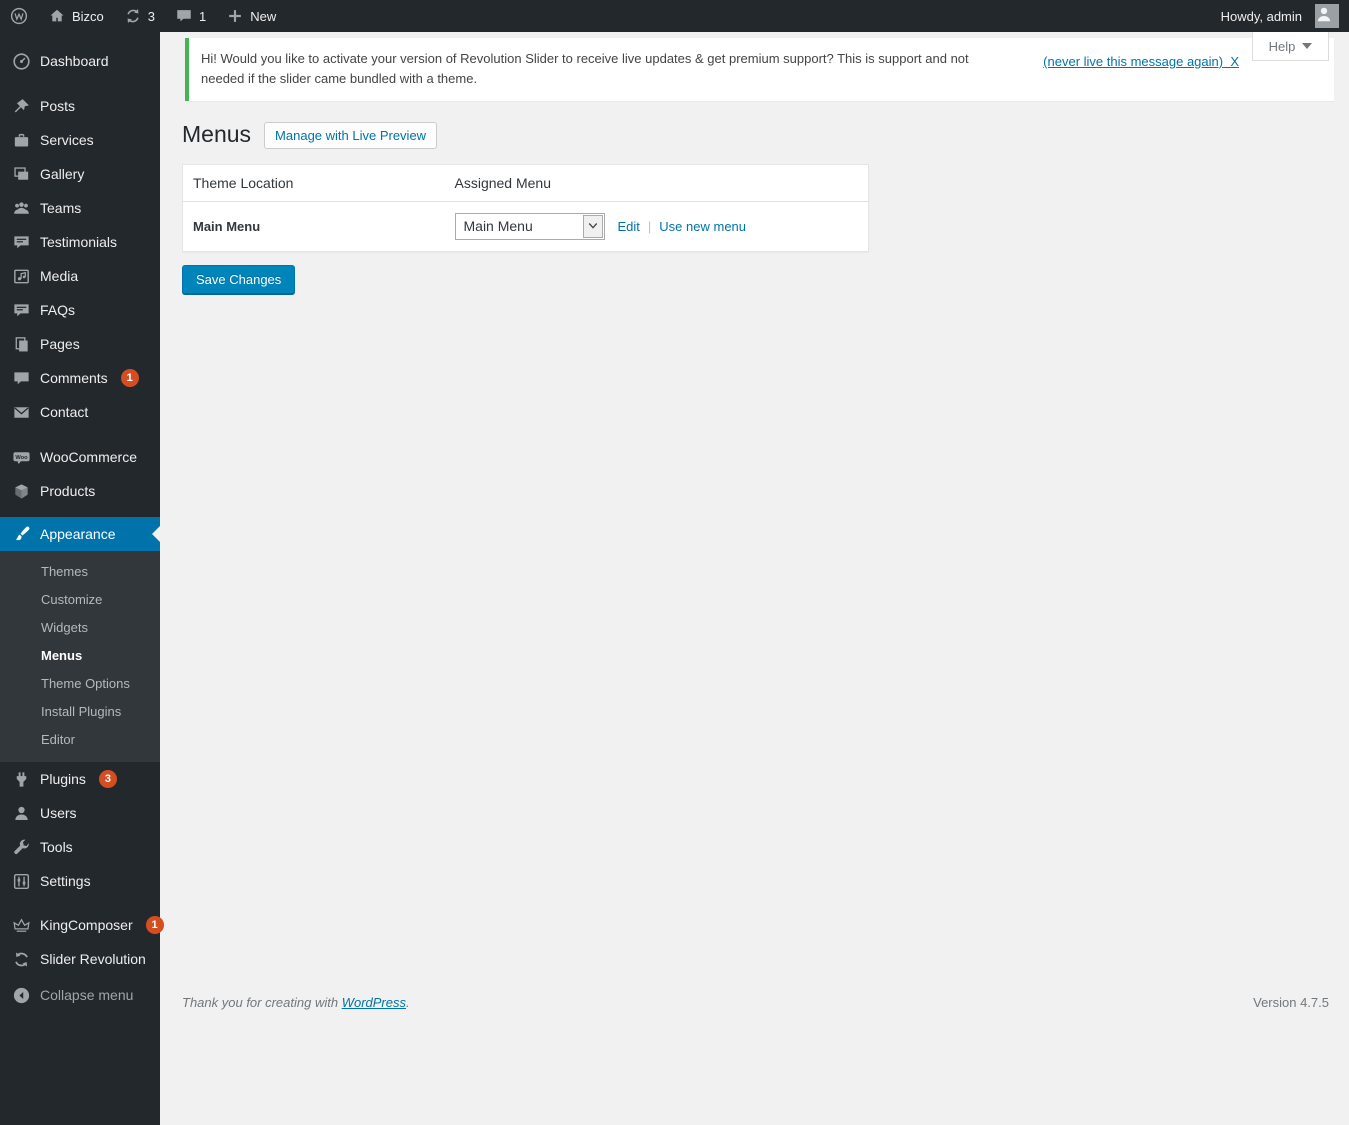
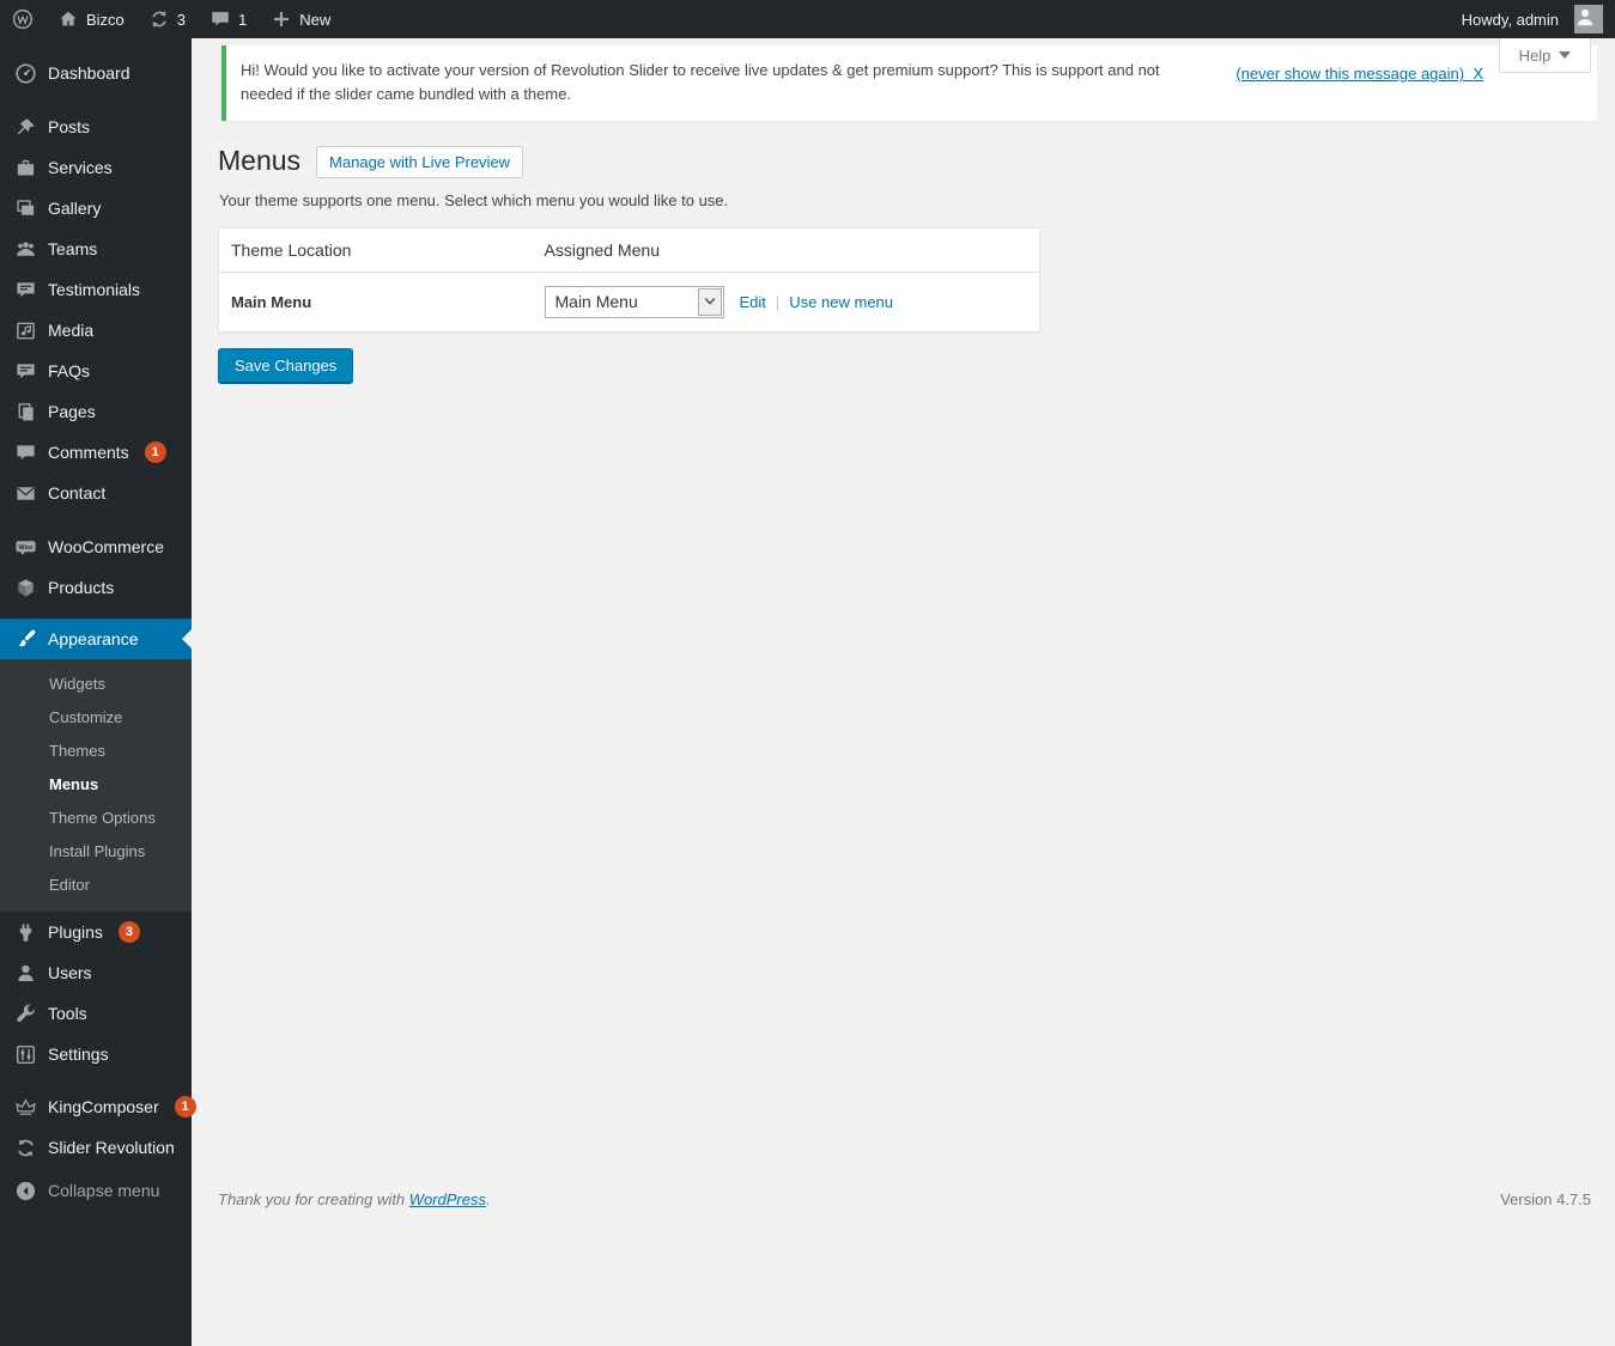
  Bizco
  3
  1
  New
  Howdy, admin
  Dashboard
  Posts
  Services
  Gallery
  Teams
  Testimonials
  Media
  FAQs
  Pages
  Comments
  1
  Contact
  WooCommerce
  Products
  Appearance
- Themes
+ Widgets
  Customize
- Widgets
+ Themes
  Menus
  Theme Options
  Install Plugins
  Editor
  Plugins
  3
  Users
  Tools
  Settings
  KingComposer
  1
  Slider Revolution
  Collapse menu
  Help
  Hi! Would you like to activate your version of Revolution Slider to receive live updates & get premium support? This is support and not needed if the slider came bundled with a theme.
- (never live this message again) X
+ (never show this message again) X
  Menus
  Manage with Live Preview
+ Your theme supports one menu. Select which menu you would like to use.
  Theme Location	Assigned Menu
  Main Menu	Main Menu Edit | Use new menu
  Save Changes
  Thank you for creating with WordPress.
  Version 4.7.5
